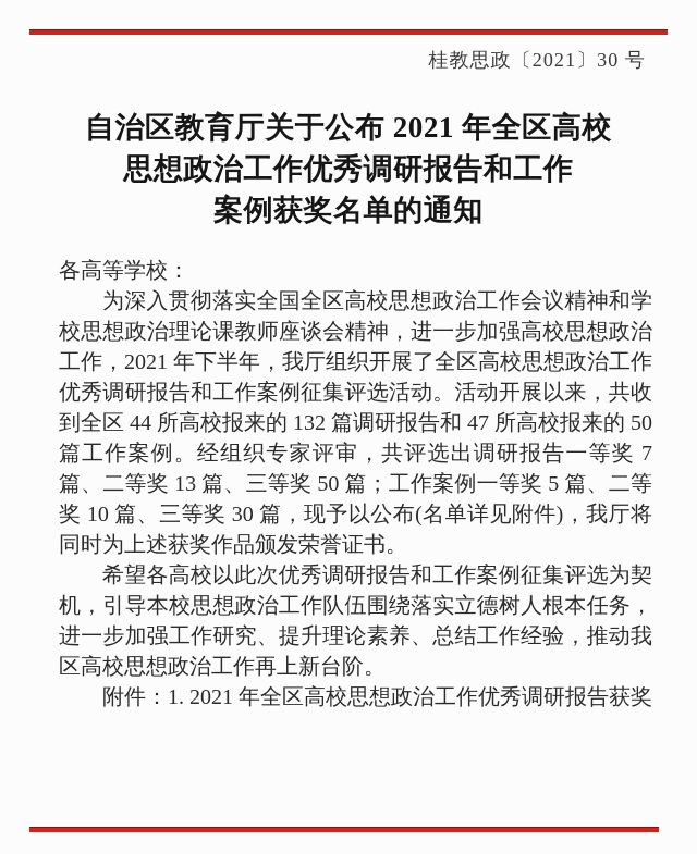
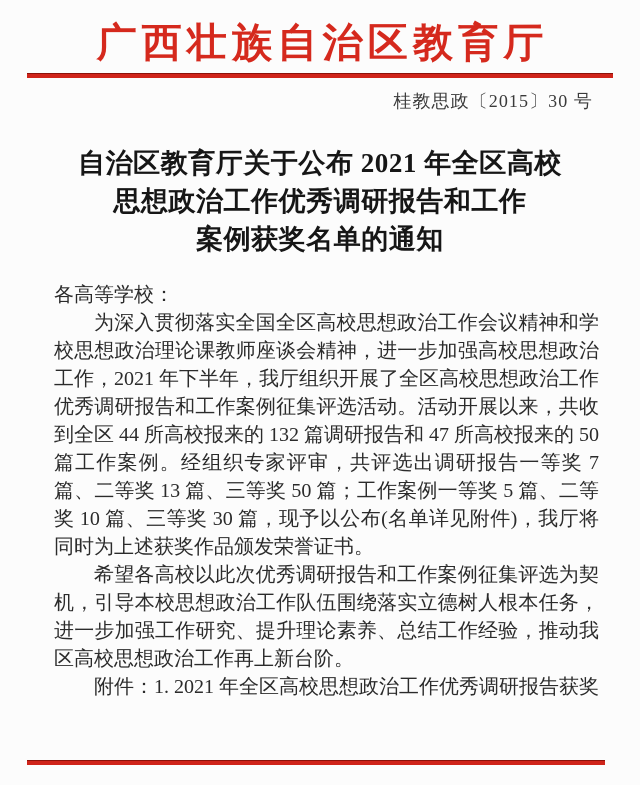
+ 广西壮族自治区教育厅
- 桂教思政〔2021〕30 号
+ 桂教思政〔2015〕30 号
  自治区教育厅关于公布 2021 年全区高校
  思想政治工作优秀调研报告和工作
  案例获奖名单的通知
  各高等学校：
  为深入贯彻落实全国全区高校思想政治工作会议精神和学校思想政治理论课教师座谈会精神，进一步加强高校思想政治工作，2021 年下半年，我厅组织开展了全区高校思想政治工作优秀调研报告和工作案例征集评选活动。活动开展以来，共收到全区 44 所高校报来的 132 篇调研报告和 47 所高校报来的 50 篇工作案例。经组织专家评审，共评选出调研报告一等奖 7 篇、二等奖 13 篇、三等奖 50 篇；工作案例一等奖 5 篇、二等奖 10 篇、三等奖 30 篇，现予以公布(名单详见附件)，我厅将同时为上述获奖作品颁发荣誉证书。
  希望各高校以此次优秀调研报告和工作案例征集评选为契机，引导本校思想政治工作队伍围绕落实立德树人根本任务，进一步加强工作研究、提升理论素养、总结工作经验，推动我区高校思想政治工作再上新台阶。
  附件：1. 2021 年全区高校思想政治工作优秀调研报告获奖
